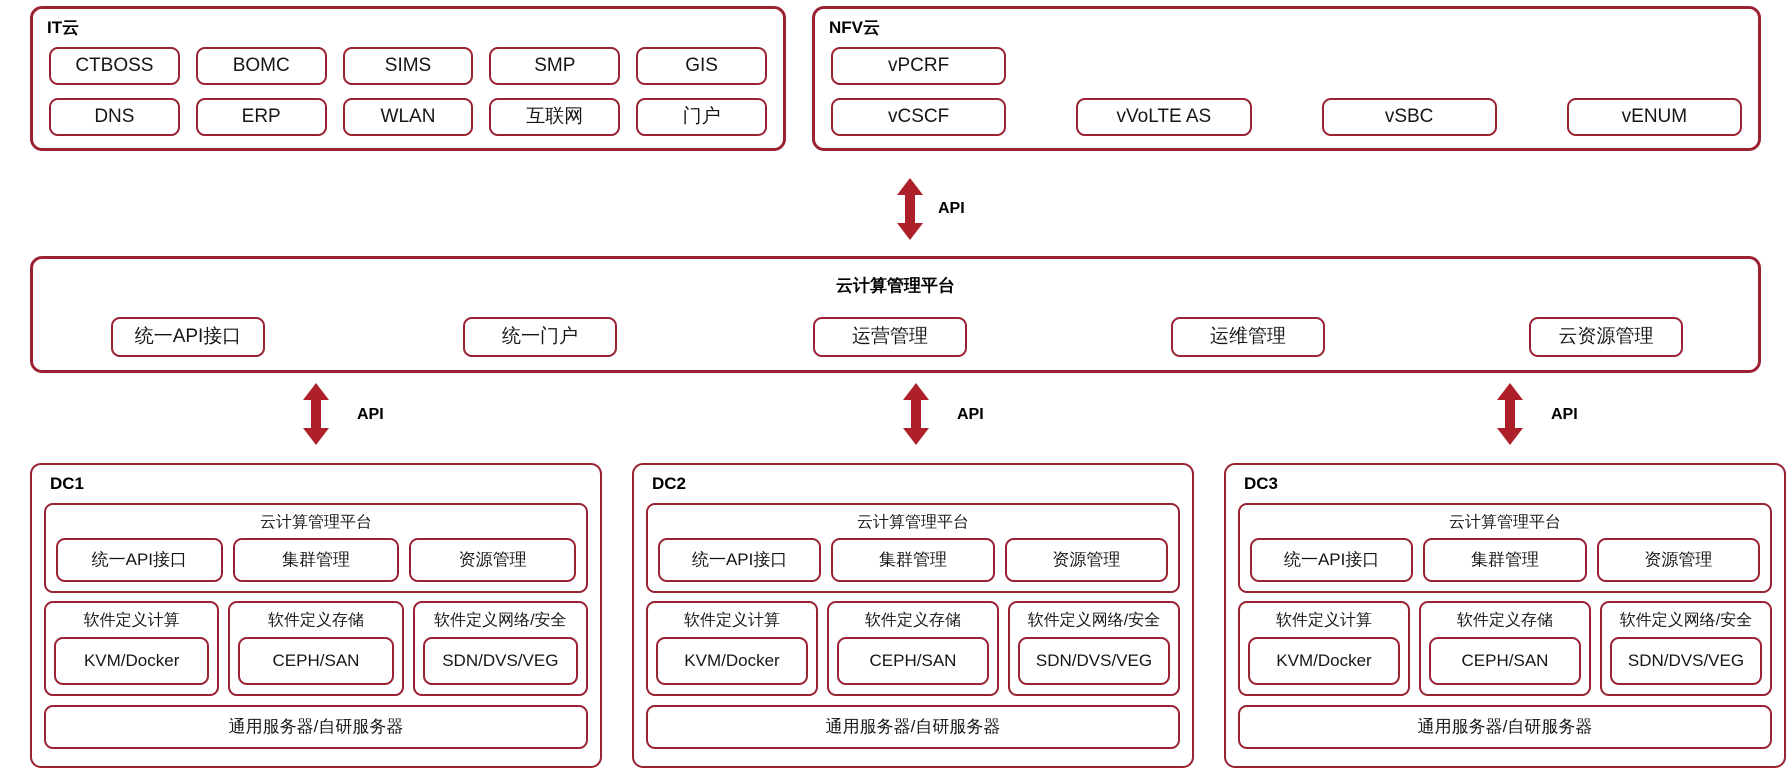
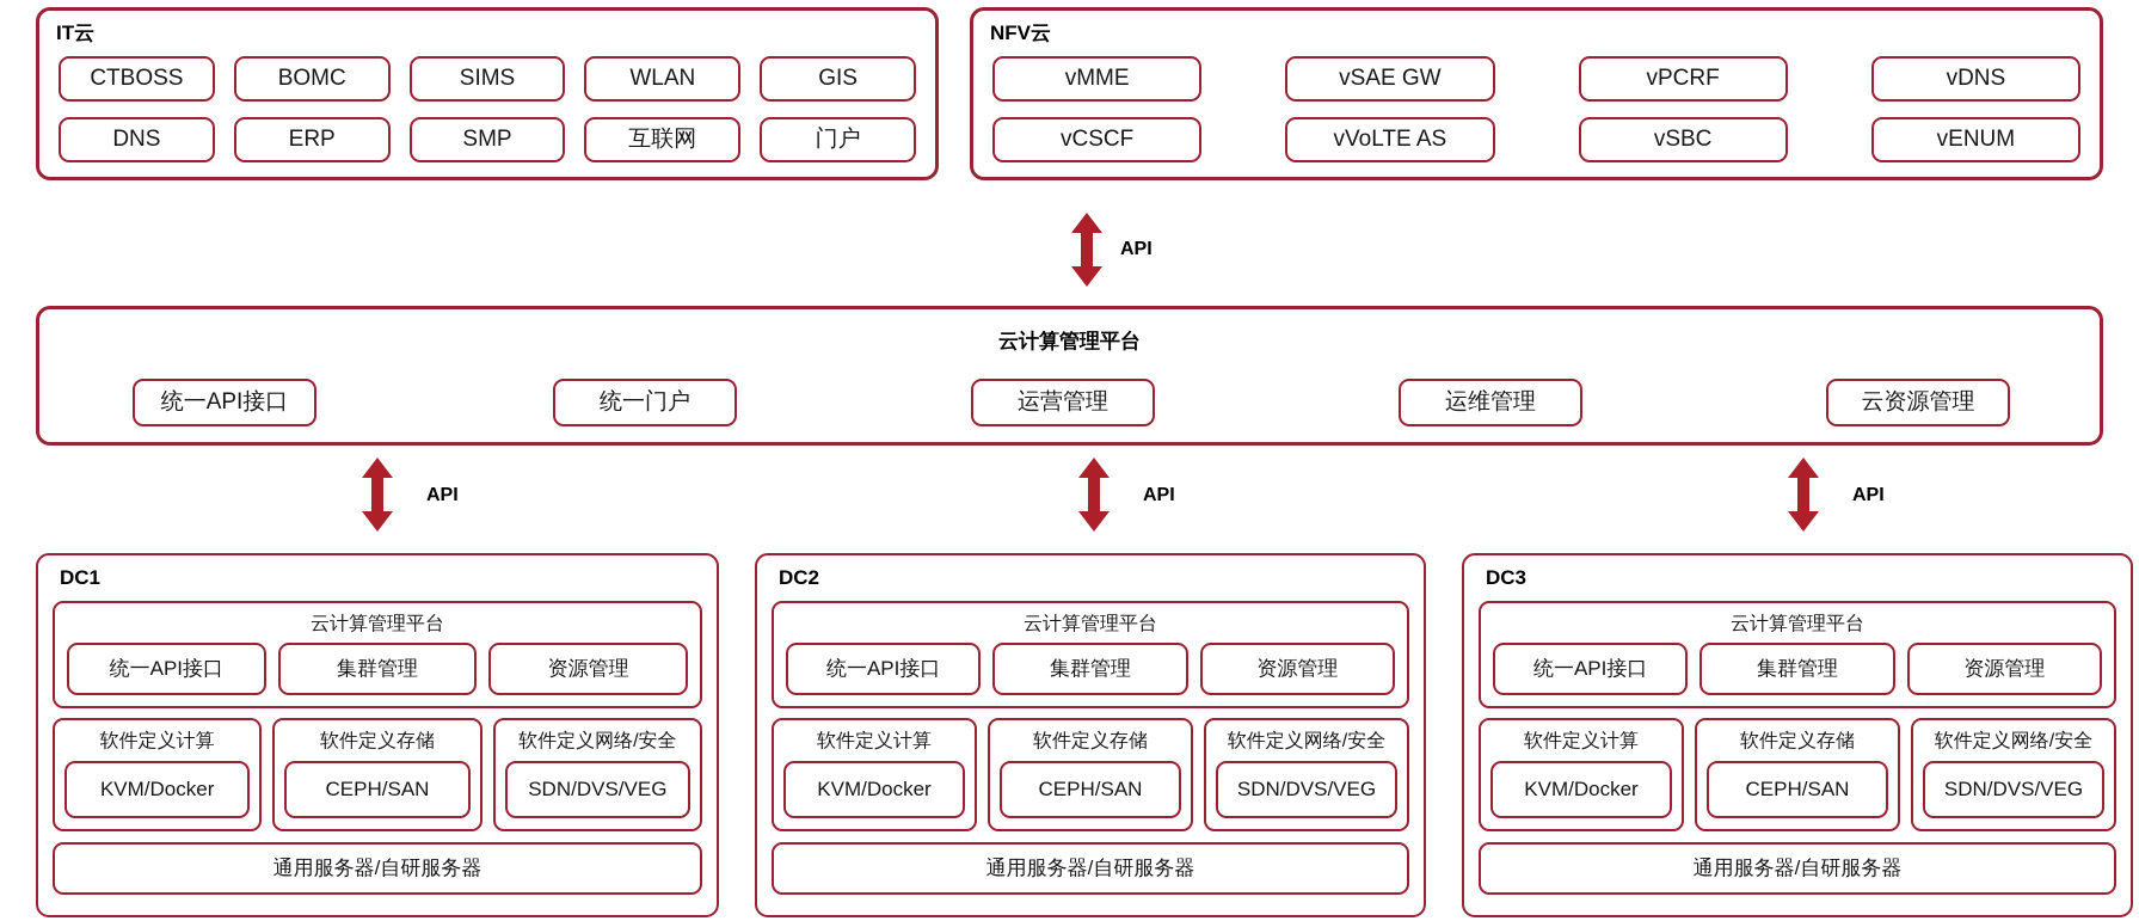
  IT云
  CTBOSS
  BOMC
  SIMS
- SMP
+ WLAN
  GIS
  DNS
  ERP
- WLAN
+ SMP
  互联网
  门户
  NFV云
+ vMME
+ vSAE GW
  vPCRF
+ vDNS
  vCSCF
  vVoLTE AS
  vSBC
  vENUM
  API
  云计算管理平台
  统一API接口
  统一门户
  运营管理
  运维管理
  云资源管理
  API
  API
  API
  DC1
  云计算管理平台
  统一API接口
  集群管理
  资源管理
  软件定义计算
  KVM/Docker
  软件定义存储
  CEPH/SAN
  软件定义网络/安全
  SDN/DVS/VEG
  通用服务器/自研服务器
  DC2
  云计算管理平台
  统一API接口
  集群管理
  资源管理
  软件定义计算
  KVM/Docker
  软件定义存储
  CEPH/SAN
  软件定义网络/安全
  SDN/DVS/VEG
  通用服务器/自研服务器
  DC3
  云计算管理平台
  统一API接口
  集群管理
  资源管理
  软件定义计算
  KVM/Docker
  软件定义存储
  CEPH/SAN
  软件定义网络/安全
  SDN/DVS/VEG
  通用服务器/自研服务器
